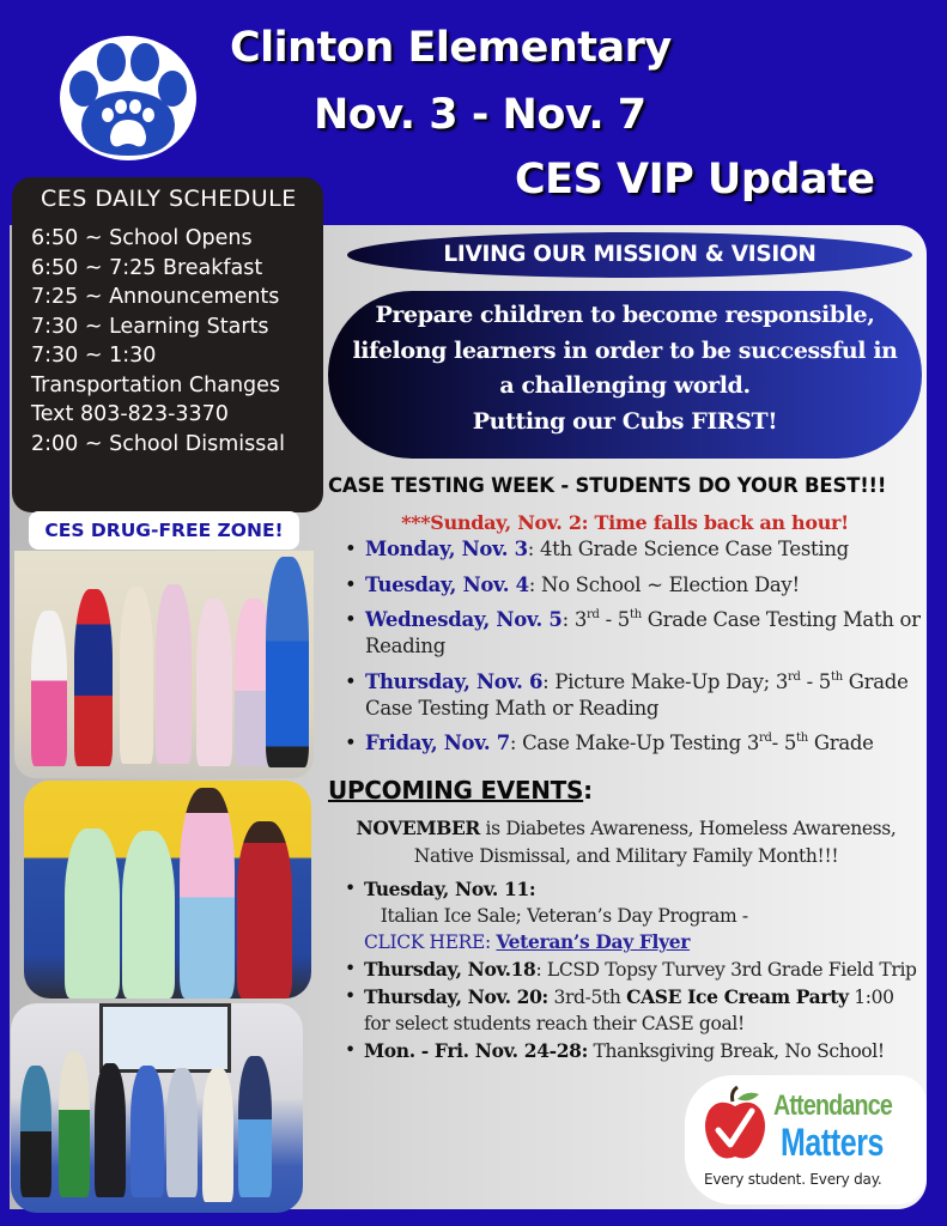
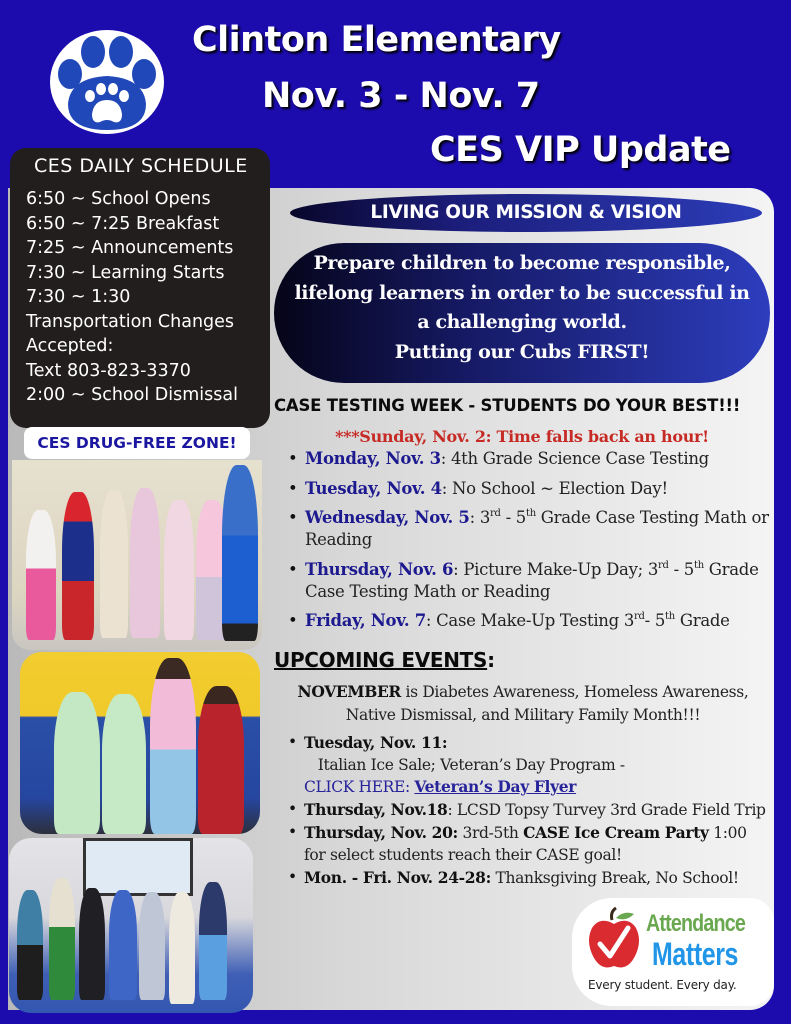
  Clinton Elementary
  Nov. 3 - Nov. 7
  CES VIP Update
  CES DAILY SCHEDULE
  6:50 ~ School Opens
  6:50 ~ 7:25 Breakfast
  7:25 ~ Announcements
  7:30 ~ Learning Starts
  7:30 ~ 1:30
  Transportation Changes
+ Accepted:
  Text 803-823-3370
  2:00 ~ School Dismissal
  CES DRUG-FREE ZONE!
  LIVING OUR MISSION & VISION
  Prepare children to become responsible,
  lifelong learners in order to be successful in
  a challenging world.
  Putting our Cubs FIRST!
  CASE TESTING WEEK - STUDENTS DO YOUR BEST!!!
  ***Sunday, Nov. 2: Time falls back an hour!
  Monday, Nov. 3: 4th Grade Science Case Testing
  Tuesday, Nov. 4: No School ~ Election Day!
  Wednesday, Nov. 5: 3rd - 5th Grade Case Testing Math or Reading
  Thursday, Nov. 6: Picture Make-Up Day; 3rd - 5th Grade Case Testing Math or Reading
  Friday, Nov. 7: Case Make-Up Testing 3rd- 5th Grade
  UPCOMING EVENTS:
  NOVEMBER is Diabetes Awareness, Homeless Awareness, Native Dismissal, and Military Family Month!!!
  Tuesday, Nov. 11: Italian Ice Sale; Veteran’s Day Program -
  CLICK HERE: Veteran’s Day Flyer
  Thursday, Nov.18: LCSD Topsy Turvey 3rd Grade Field Trip
  Thursday, Nov. 20: 3rd-5th CASE Ice Cream Party 1:00 for select students reach their CASE goal!
  Mon. - Fri. Nov. 24-28: Thanksgiving Break, No School!
  Attendance
  Matters
  Every student. Every day.
